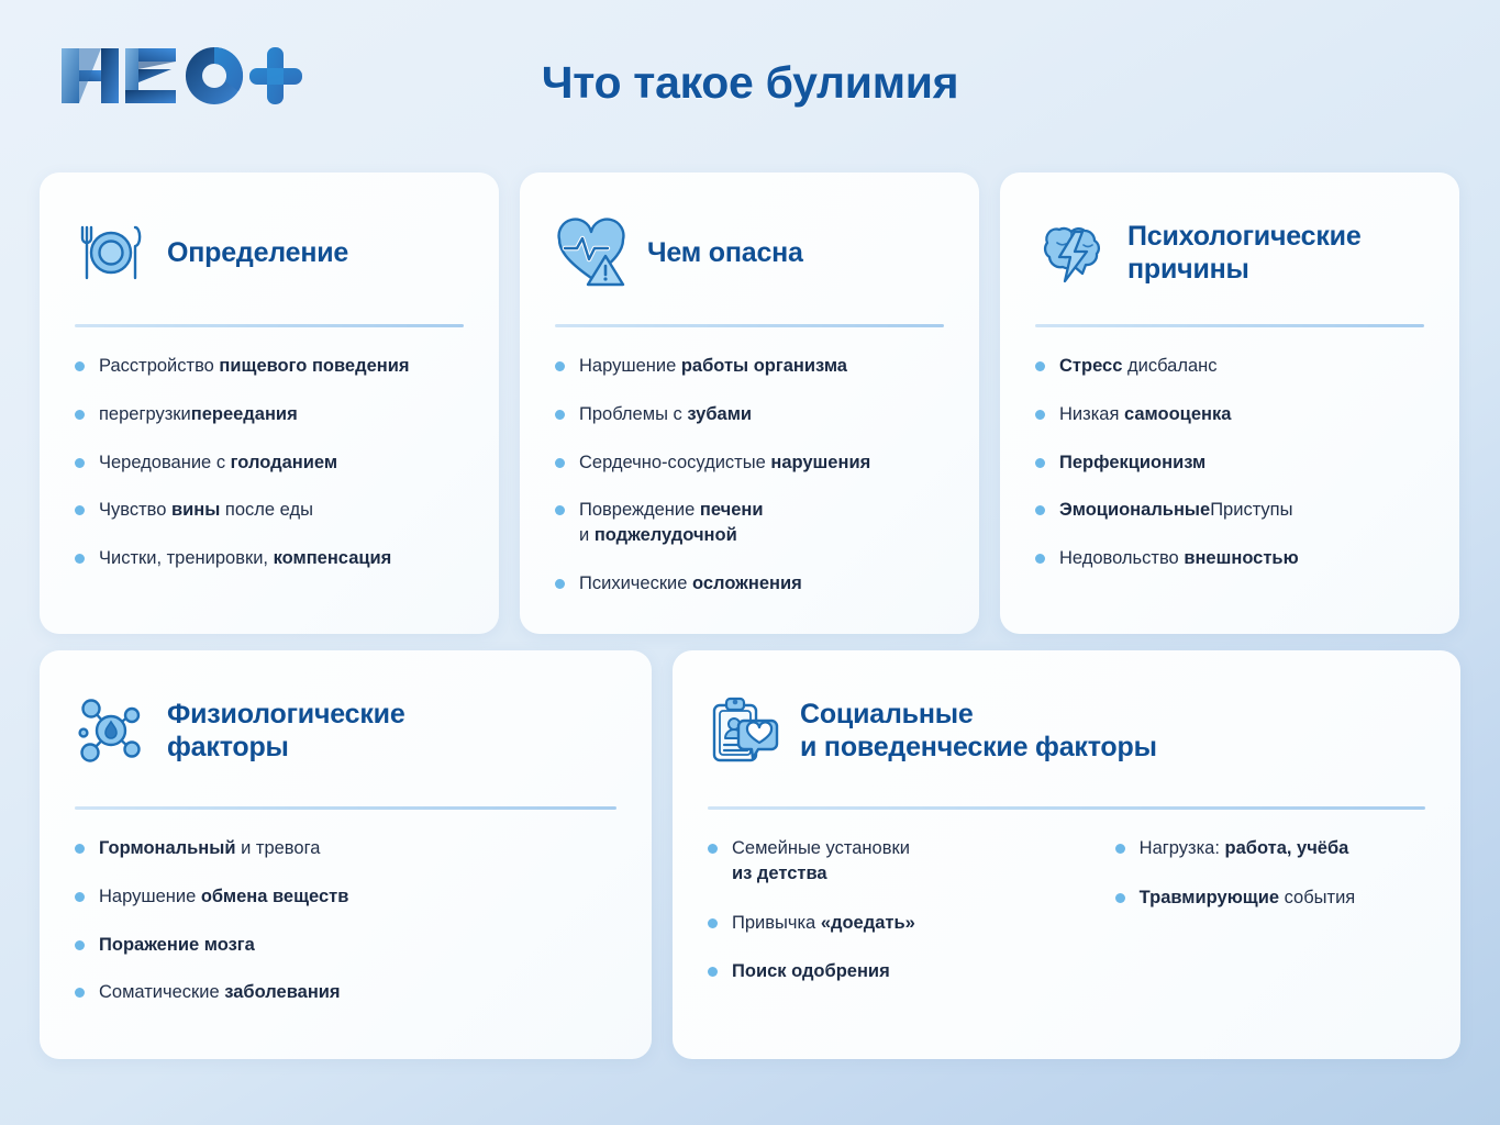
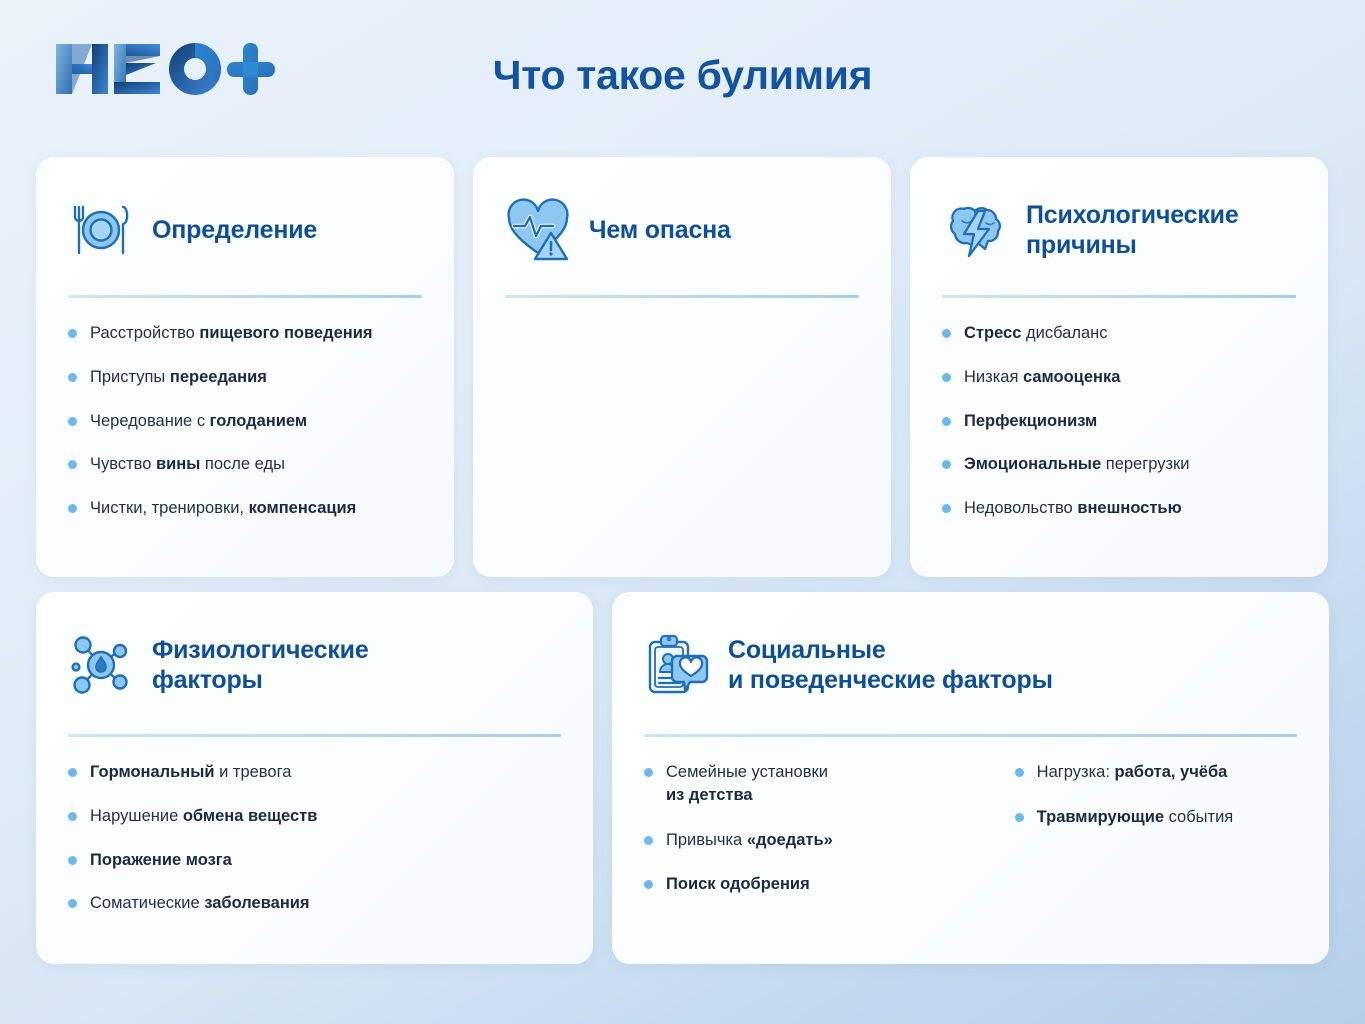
  Что такое булимия
  Определение
  Расстройство пищевого поведения
- перегрузкипереедания
+ Приступы переедания
  Чередование с голоданием
  Чувство вины после еды
  Чистки, тренировки, компенсация
  Чем опасна
- Нарушение работы организма
- Проблемы с зубами
- Сердечно-сосудистые нарушения
- Повреждение печени
- и поджелудочной
- Психические осложнения
  Психологические
  причины
  Стресс дисбаланс
  Низкая самооценка
  Перфекционизм
- ЭмоциональныеПриступы
+ Эмоциональные перегрузки
  Недовольство внешностью
  Физиологические
  факторы
  Гормональный и тревога
  Нарушение обмена веществ
  Поражение мозга
  Соматические заболевания
  Социальные
  и поведенческие факторы
  Семейные установки
  из детства
  Привычка «доедать»
  Поиск одобрения
  Нагрузка: работа, учёба
  Травмирующие события
